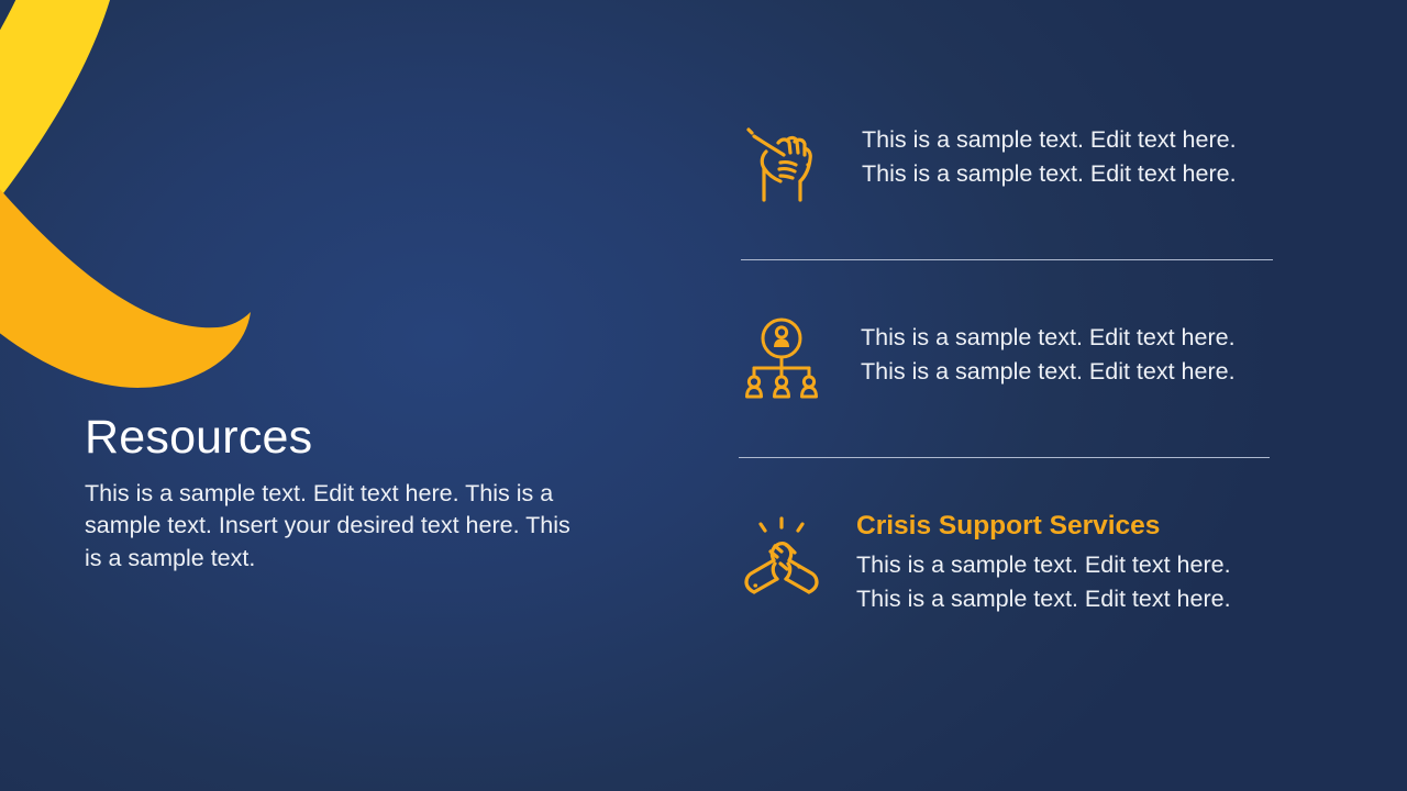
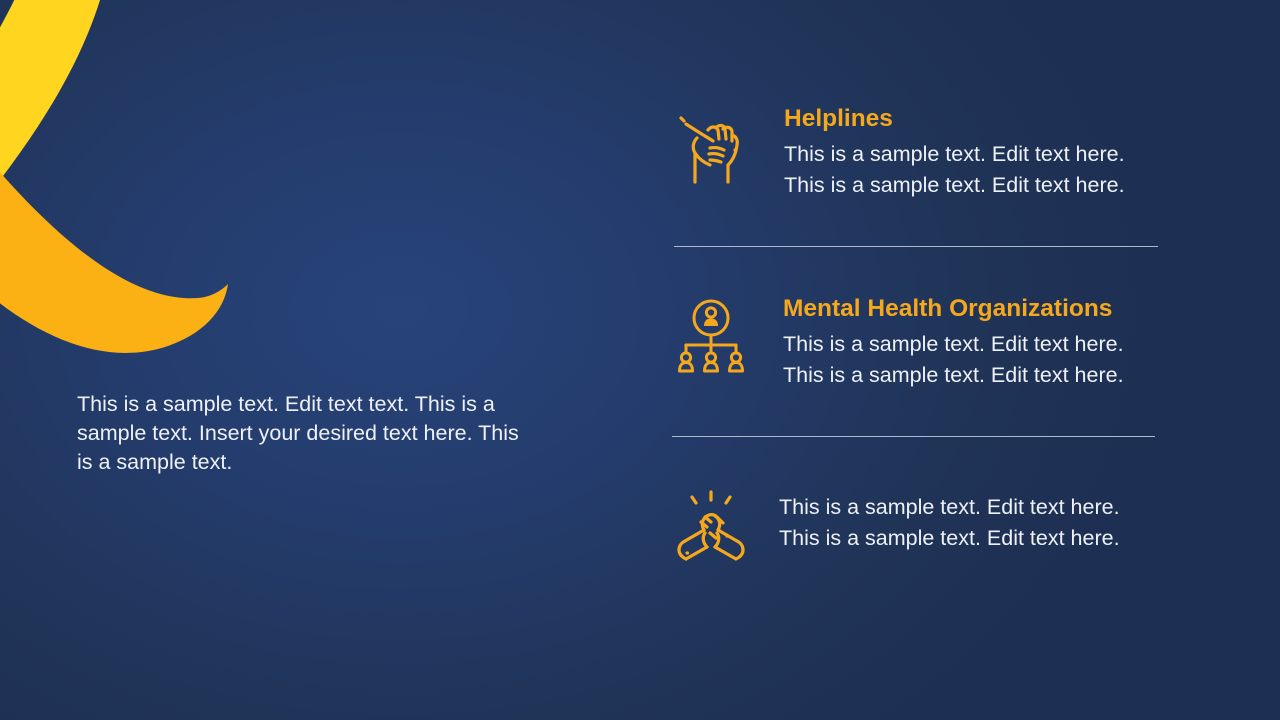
- Resources
- This is a sample text. Edit text here. This is a sample text. Insert your desired text here. This is a sample text.
+ This is a sample text. Edit text text. This is a sample text. Insert your desired text here. This is a sample text.
+ Helplines
  This is a sample text. Edit text here.
  This is a sample text. Edit text here.
+ Mental Health Organizations
  This is a sample text. Edit text here.
  This is a sample text. Edit text here.
- Crisis Support Services
  This is a sample text. Edit text here.
  This is a sample text. Edit text here.
